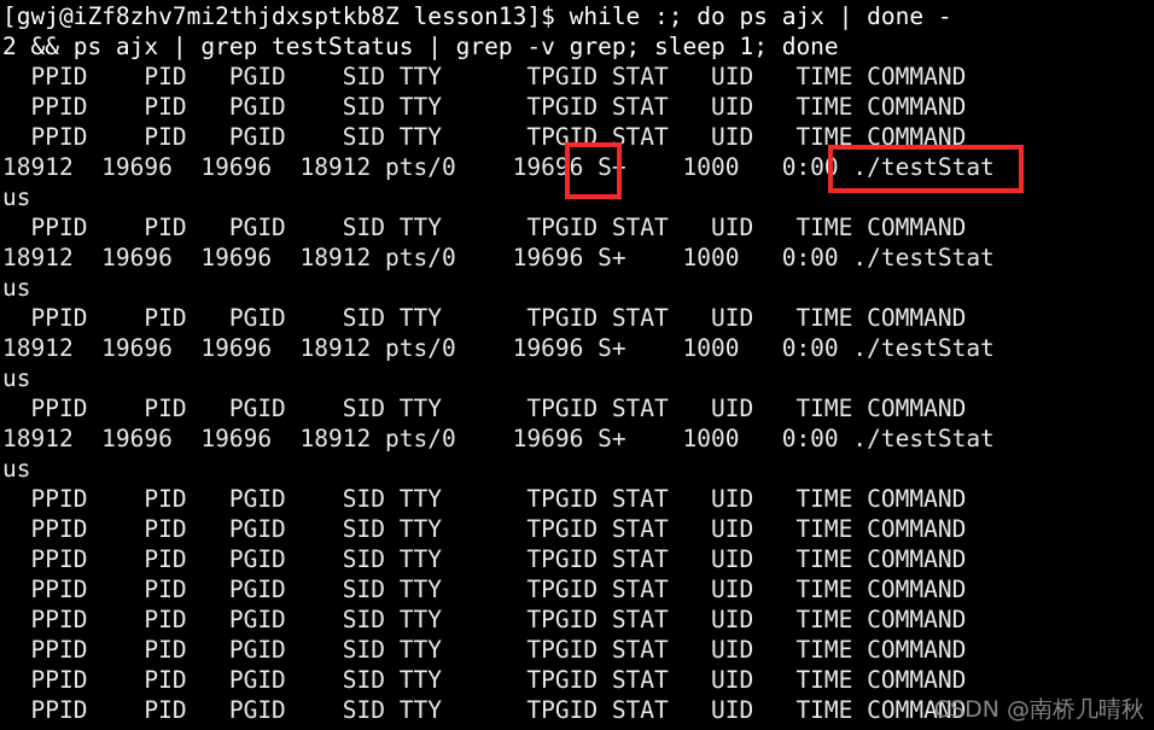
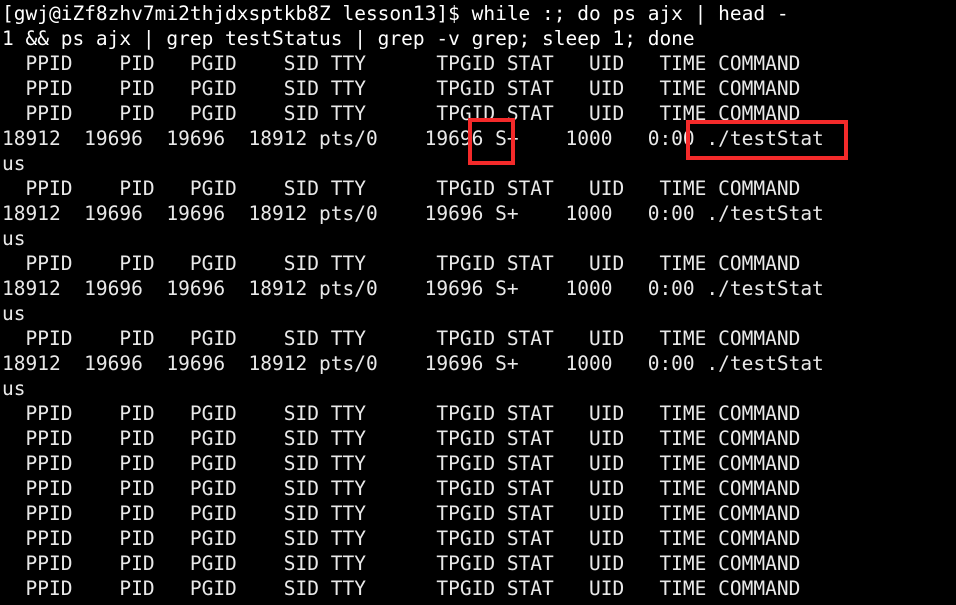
- [gwj@iZf8zhv7mi2thjdxsptkb8Z lesson13]$ while :; do ps ajx | done -
+ [gwj@iZf8zhv7mi2thjdxsptkb8Z lesson13]$ while :; do ps ajx | head -
- 2 && ps ajx | grep testStatus | grep -v grep; sleep 1; done
+ 1 && ps ajx | grep testStatus | grep -v grep; sleep 1; done
  PPID PID PGID SID TTY TPGID STAT UID TIME COMMAND
  PPID PID PGID SID TTY TPGID STAT UID TIME COMMAND
  PPID PID PGID SID TTY TPGID STAT UID TIME COMMAND
  18912 19696 19696 18912 pts/0 19696 S+ 1000 0:00 ./testStat
  us
  PPID PID PGID SID TTY TPGID STAT UID TIME COMMAND
  18912 19696 19696 18912 pts/0 19696 S+ 1000 0:00 ./testStat
  us
  PPID PID PGID SID TTY TPGID STAT UID TIME COMMAND
  18912 19696 19696 18912 pts/0 19696 S+ 1000 0:00 ./testStat
  us
  PPID PID PGID SID TTY TPGID STAT UID TIME COMMAND
  18912 19696 19696 18912 pts/0 19696 S+ 1000 0:00 ./testStat
  us
  PPID PID PGID SID TTY TPGID STAT UID TIME COMMAND
  PPID PID PGID SID TTY TPGID STAT UID TIME COMMAND
  PPID PID PGID SID TTY TPGID STAT UID TIME COMMAND
  PPID PID PGID SID TTY TPGID STAT UID TIME COMMAND
  PPID PID PGID SID TTY TPGID STAT UID TIME COMMAND
  PPID PID PGID SID TTY TPGID STAT UID TIME COMMAND
  PPID PID PGID SID TTY TPGID STAT UID TIME COMMAND
  PPID PID PGID SID TTY TPGID STAT UID TIME COMMAND
- CSDN @南桥几晴秋
